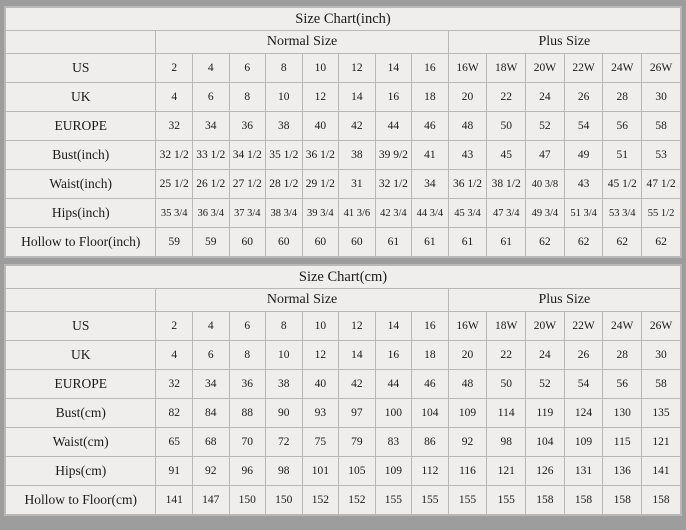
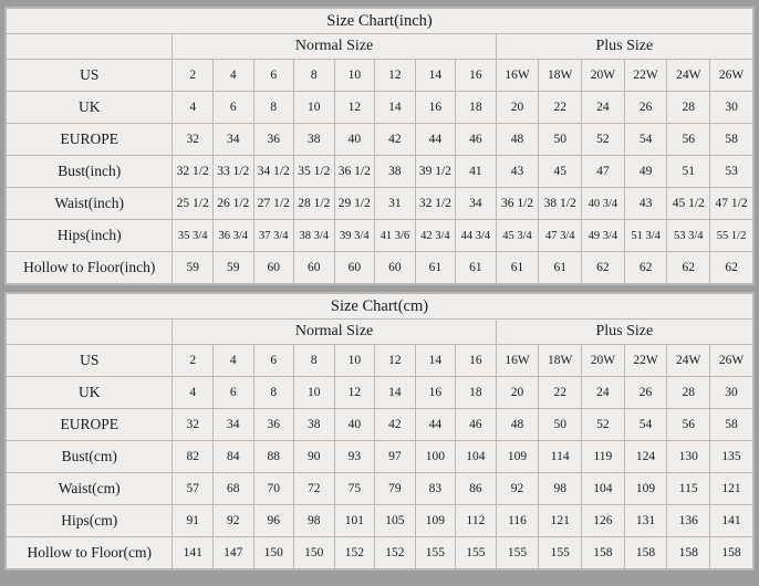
  Size Chart(inch)
  	Normal Size	Plus Size
  US	2	4	6	8	10	12	14	16	16W	18W	20W	22W	24W	26W
  UK	4	6	8	10	12	14	16	18	20	22	24	26	28	30
  EUROPE	32	34	36	38	40	42	44	46	48	50	52	54	56	58
- Bust(inch)	32 1/2	33 1/2	34 1/2	35 1/2	36 1/2	38	39 9/2	41	43	45	47	49	51	53
+ Bust(inch)	32 1/2	33 1/2	34 1/2	35 1/2	36 1/2	38	39 1/2	41	43	45	47	49	51	53
- Waist(inch)	25 1/2	26 1/2	27 1/2	28 1/2	29 1/2	31	32 1/2	34	36 1/2	38 1/2	40 3/8	43	45 1/2	47 1/2
+ Waist(inch)	25 1/2	26 1/2	27 1/2	28 1/2	29 1/2	31	32 1/2	34	36 1/2	38 1/2	40 3/4	43	45 1/2	47 1/2
  Hips(inch)	35 3/4	36 3/4	37 3/4	38 3/4	39 3/4	41 3/6	42 3/4	44 3/4	45 3/4	47 3/4	49 3/4	51 3/4	53 3/4	55 1/2
  Hollow to Floor(inch)	59	59	60	60	60	60	61	61	61	61	62	62	62	62
  Size Chart(cm)
  	Normal Size	Plus Size
  US	2	4	6	8	10	12	14	16	16W	18W	20W	22W	24W	26W
  UK	4	6	8	10	12	14	16	18	20	22	24	26	28	30
  EUROPE	32	34	36	38	40	42	44	46	48	50	52	54	56	58
  Bust(cm)	82	84	88	90	93	97	100	104	109	114	119	124	130	135
- Waist(cm)	65	68	70	72	75	79	83	86	92	98	104	109	115	121
+ Waist(cm)	57	68	70	72	75	79	83	86	92	98	104	109	115	121
  Hips(cm)	91	92	96	98	101	105	109	112	116	121	126	131	136	141
  Hollow to Floor(cm)	141	147	150	150	152	152	155	155	155	155	158	158	158	158
